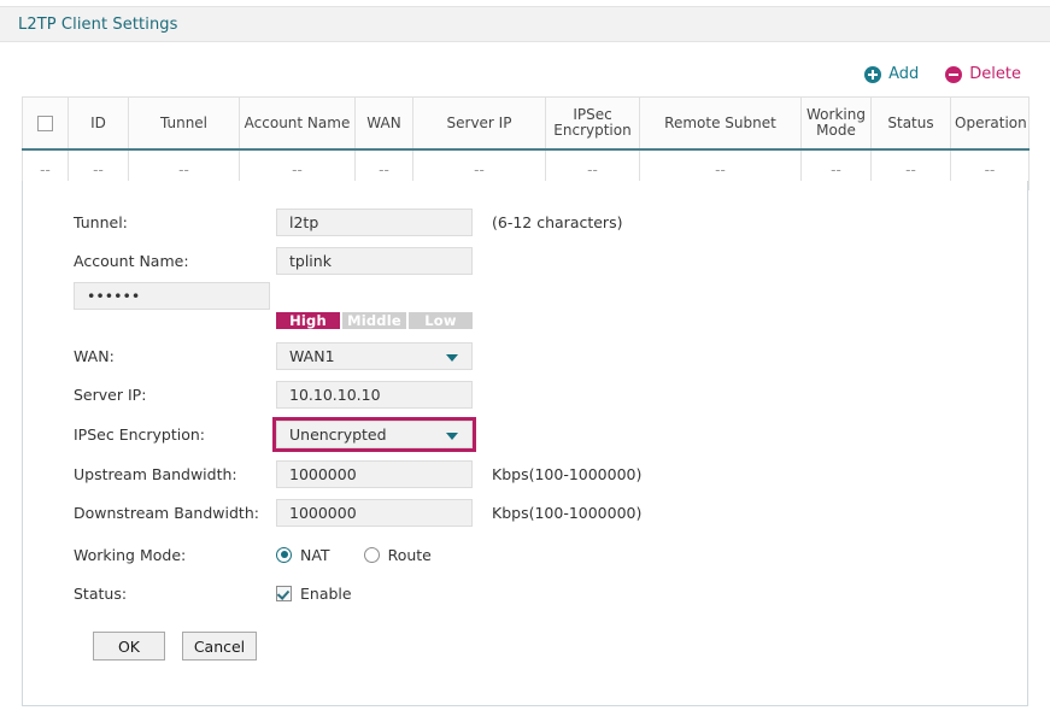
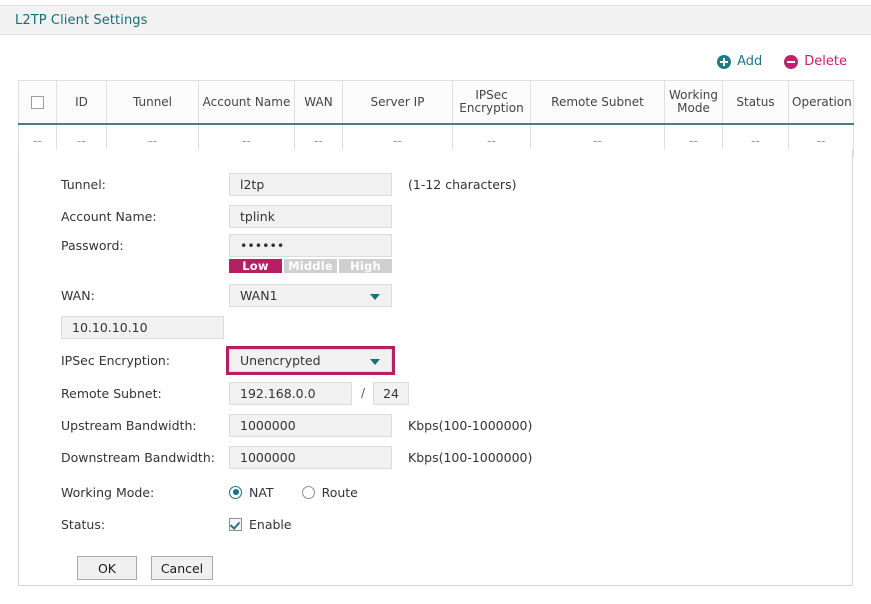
  L2TP Client Settings
  Add
  Delete
  	ID	Tunnel	Account Name	WAN	Server IP	IPSec Encryption	Remote Subnet	Working Mode	Status	Operation
  --	--	--	--	--	--	--	--	--	--	--
  Tunnel:
  l2tp
- (6-12 characters)
+ (1-12 characters)
  Account Name:
  tplink
+ Password:
  ••••••
- High
+ Low
  Middle
- Low
+ High
  WAN:
  WAN1
- Server IP:
  10.10.10.10
  IPSec Encryption:
  Unencrypted
+ Remote Subnet:
+ 192.168.0.0
+ /
+ 24
  Upstream Bandwidth:
  1000000
  Kbps(100-1000000)
  Downstream Bandwidth:
  1000000
  Kbps(100-1000000)
  Working Mode:
  NAT
  Route
  Status:
  Enable
  OK
  Cancel
